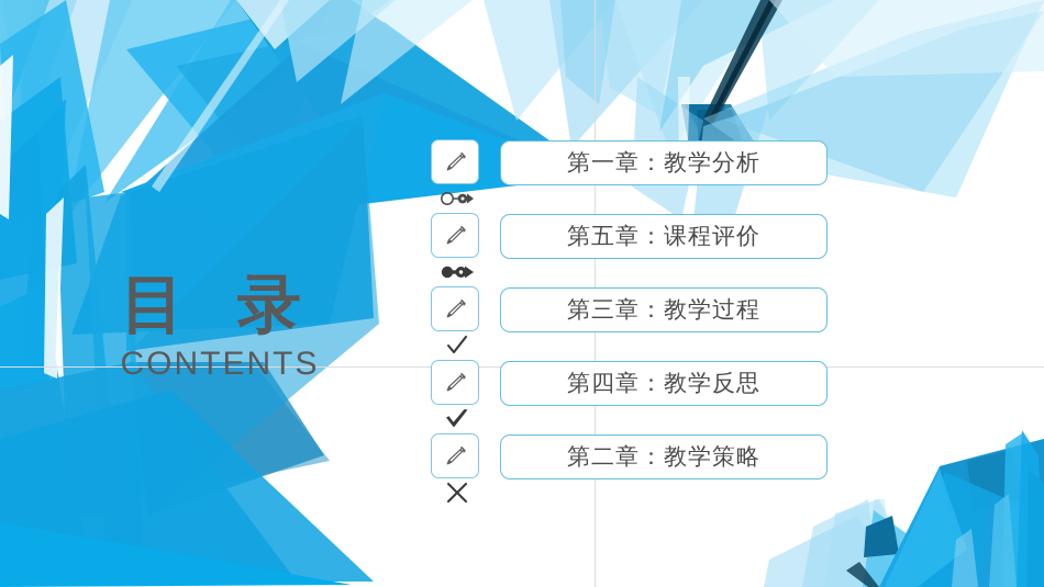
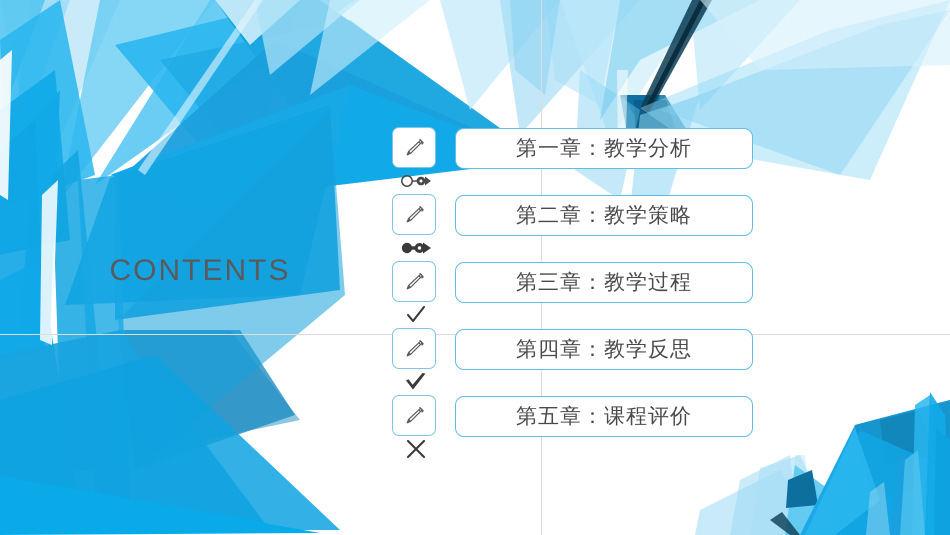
- 目 录
  CONTENTS
  第一章：教学分析
- 第五章：课程评价
+ 第二章：教学策略
  第三章：教学过程
  第四章：教学反思
- 第二章：教学策略
+ 第五章：课程评价
